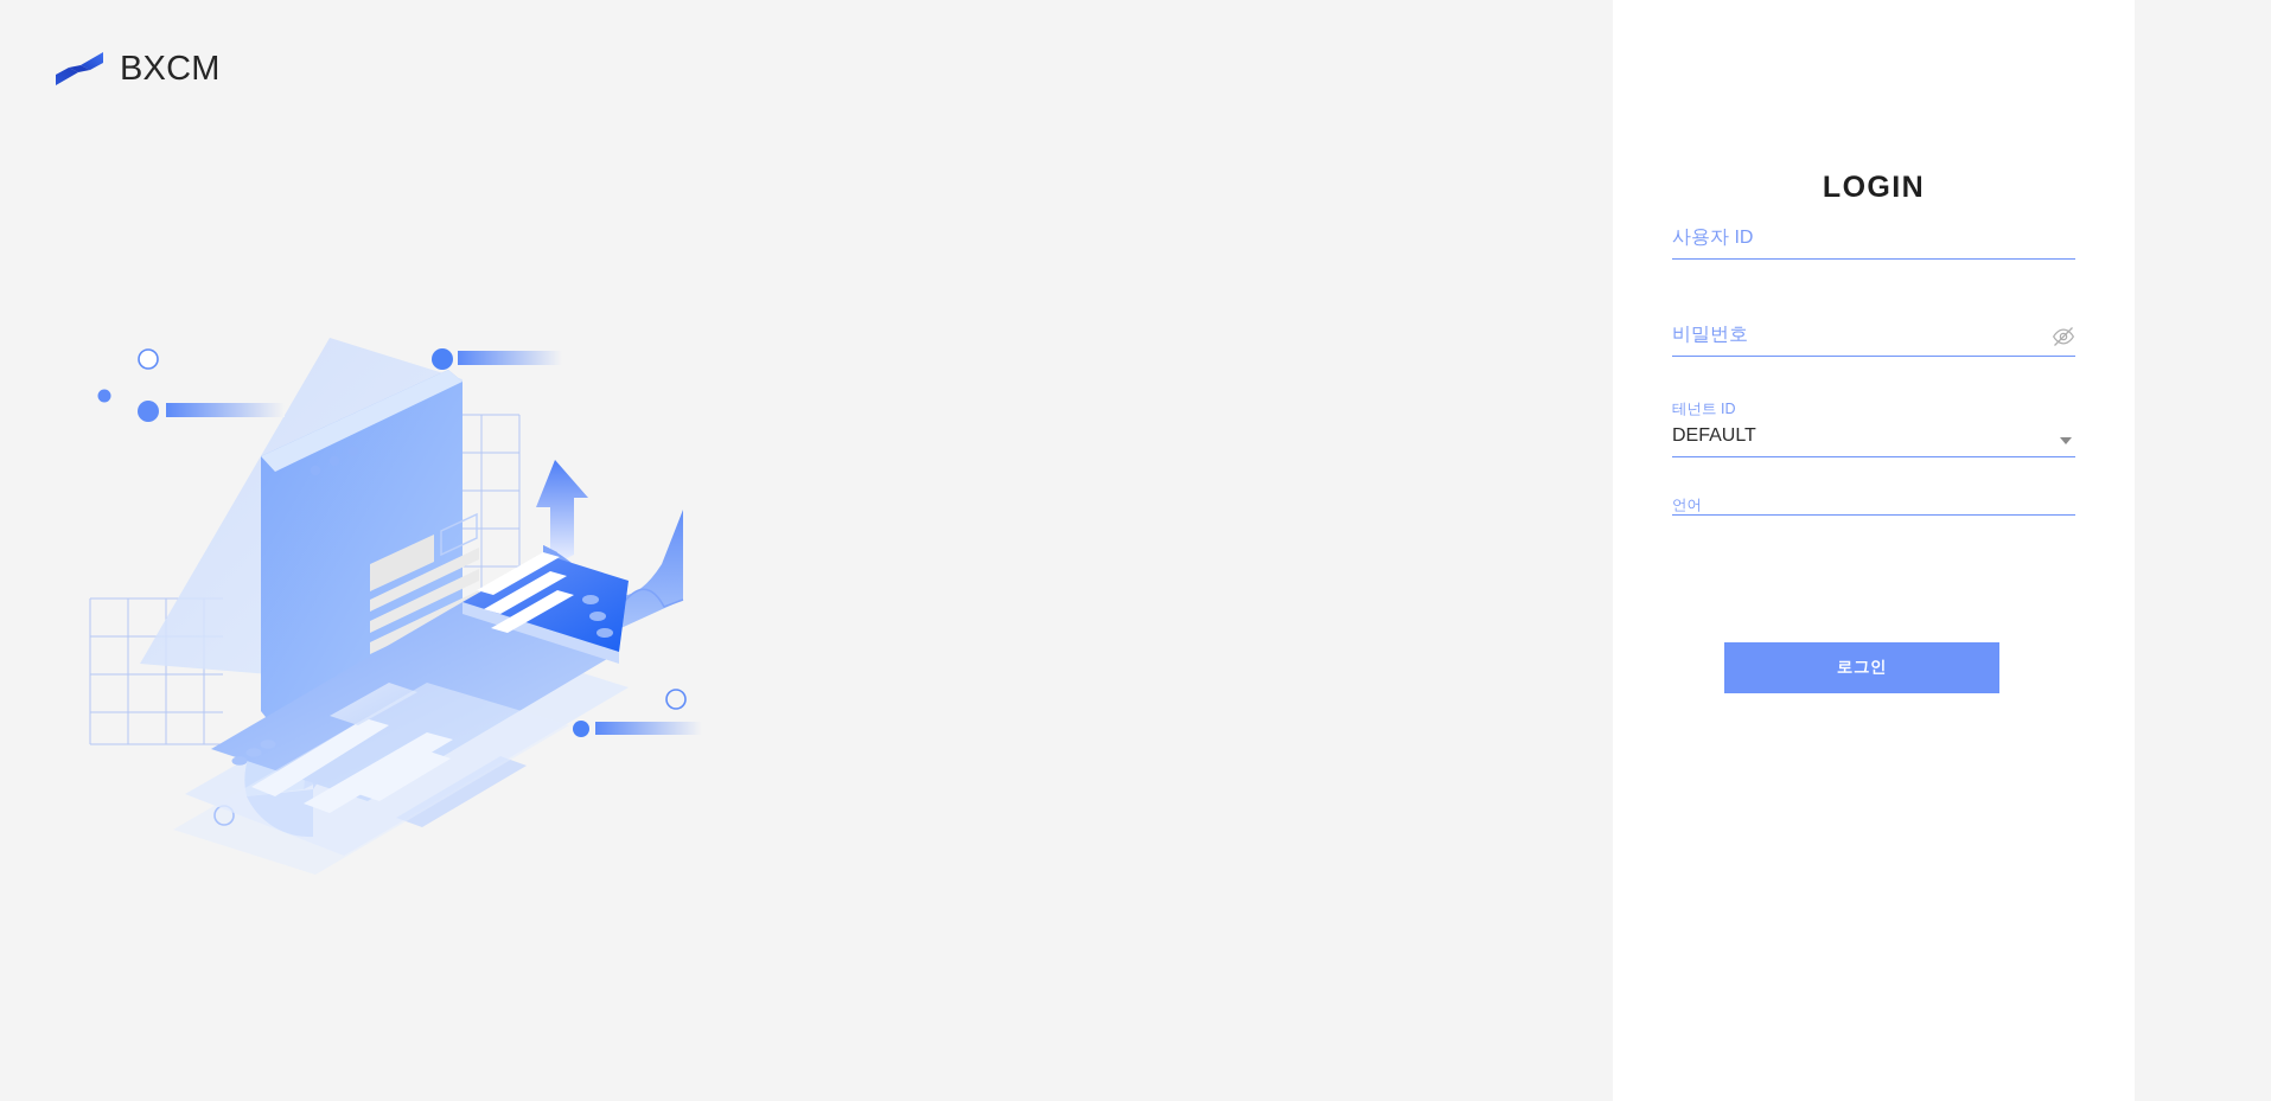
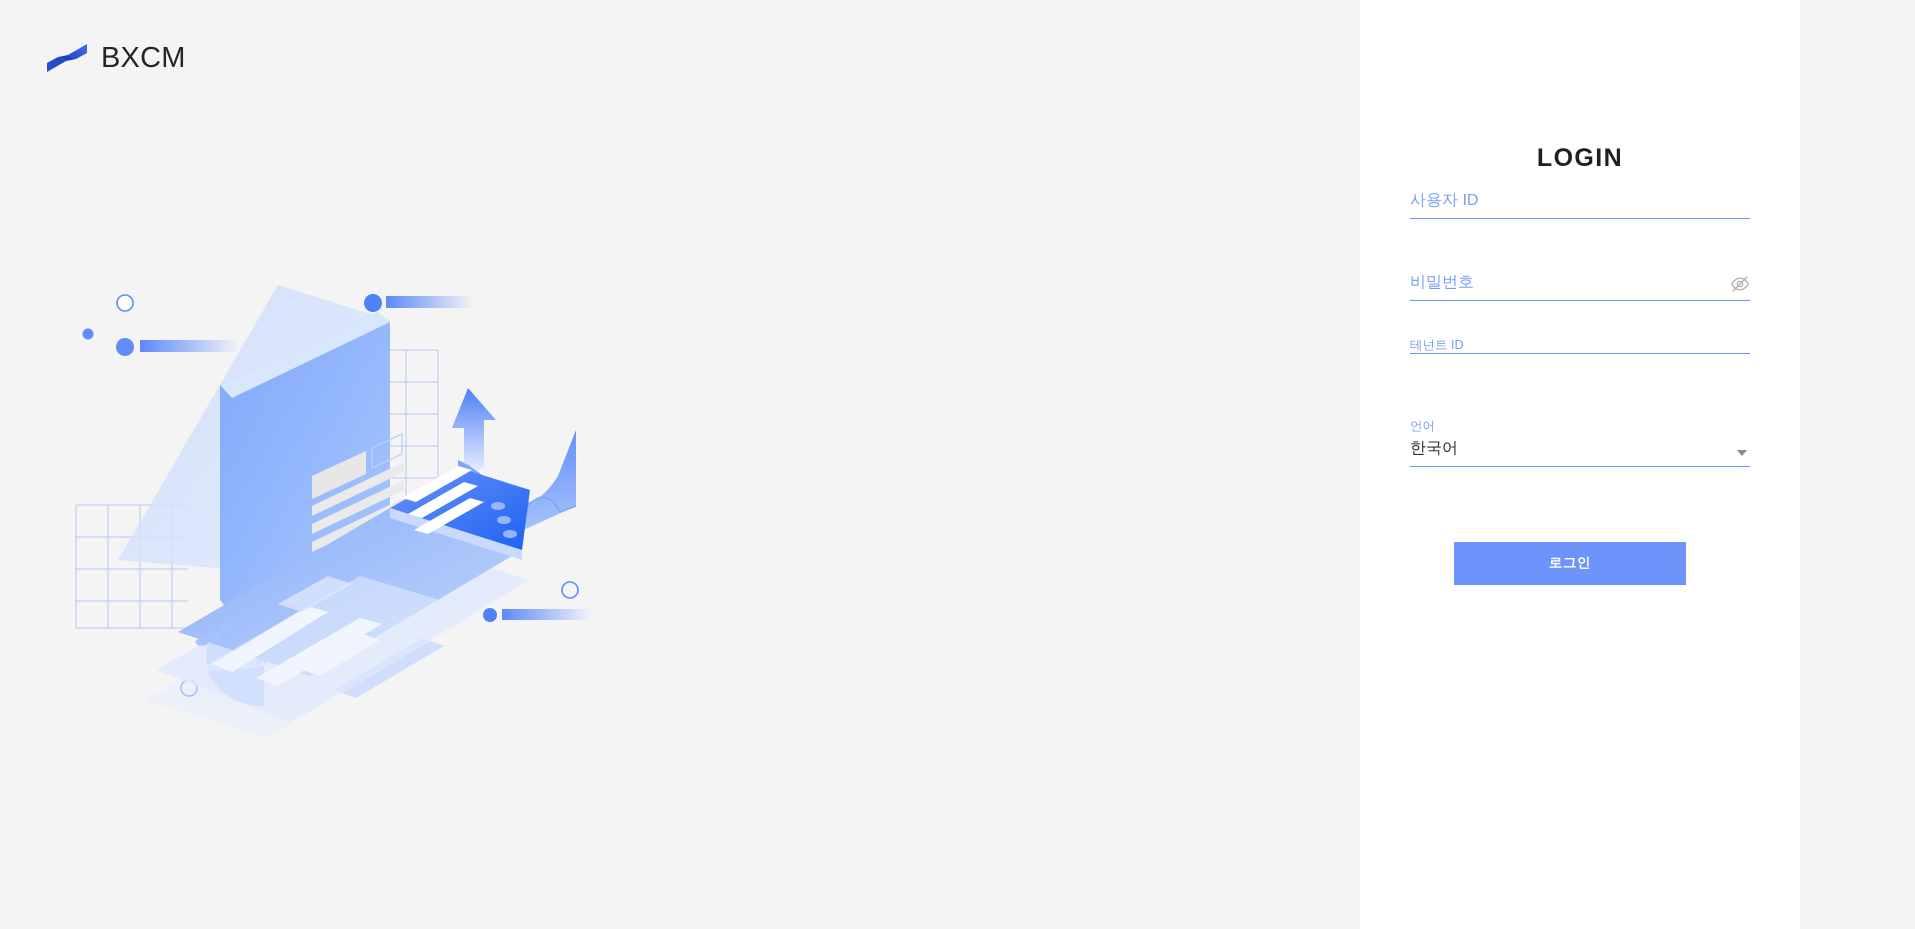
  BXCM
  LOGIN
  사용자 ID
  비밀번호
  테넌트 ID
- DEFAULT
  언어
+ 한국어
  로그인
